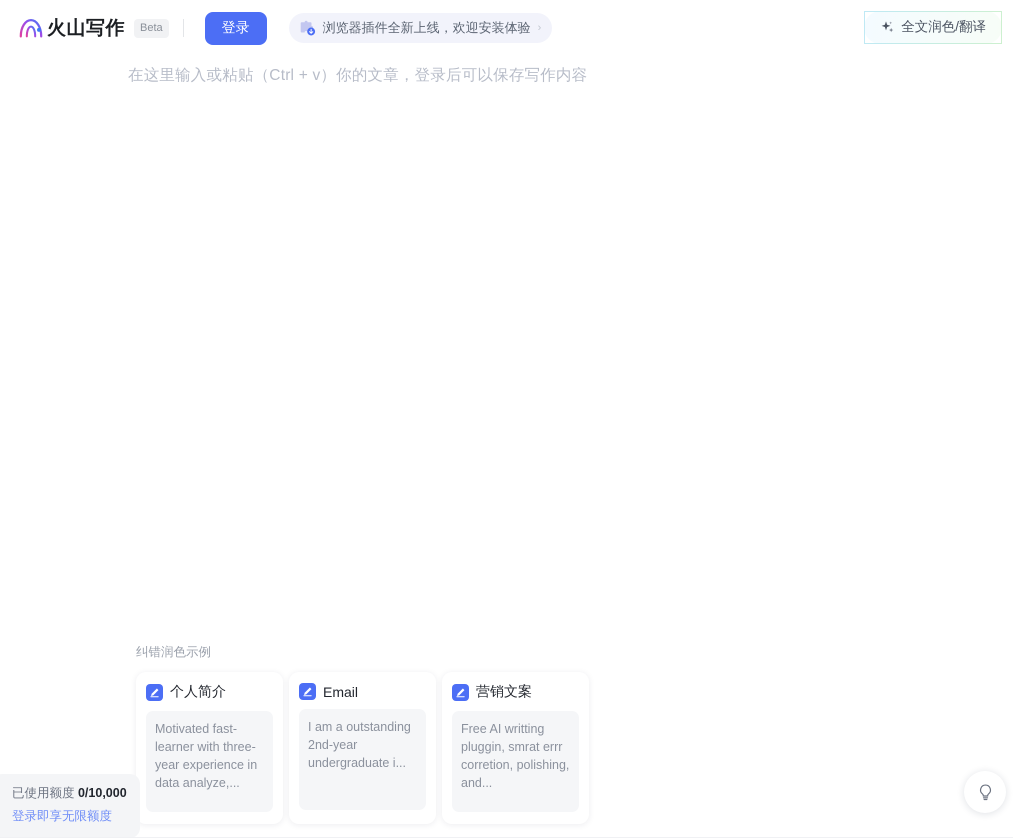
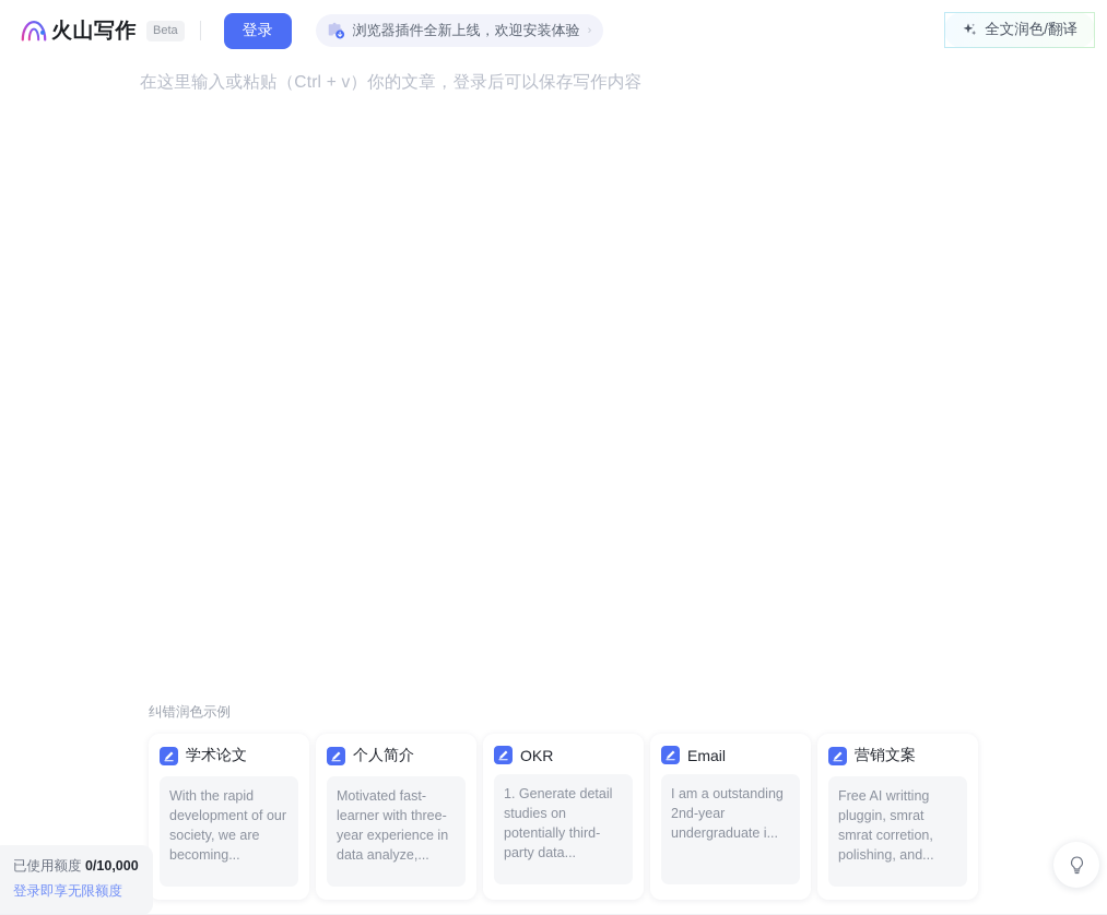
  火山写作
  Beta
  登录
  浏览器插件全新上线，欢迎安装体验
  ›
  全文润色/翻译
  在这里输入或粘贴（Ctrl + v）你的文章，登录后可以保存写作内容
  纠错润色示例
+ 学术论文
+ With the rapid development of our society, we are becoming...
  个人简介
  Motivated fast-learner with three-year experience in data analyze,...
+ OKR
+ 1. Generate detail studies on potentially third-party data...
  Email
  I am a outstanding 2nd-year undergraduate i...
  营销文案
- Free AI writting pluggin, smrat errr corretion, polishing, and...
+ Free AI writting pluggin, smrat smrat corretion, polishing, and...
  已使用额度 0/10,000
  登录即享无限额度
